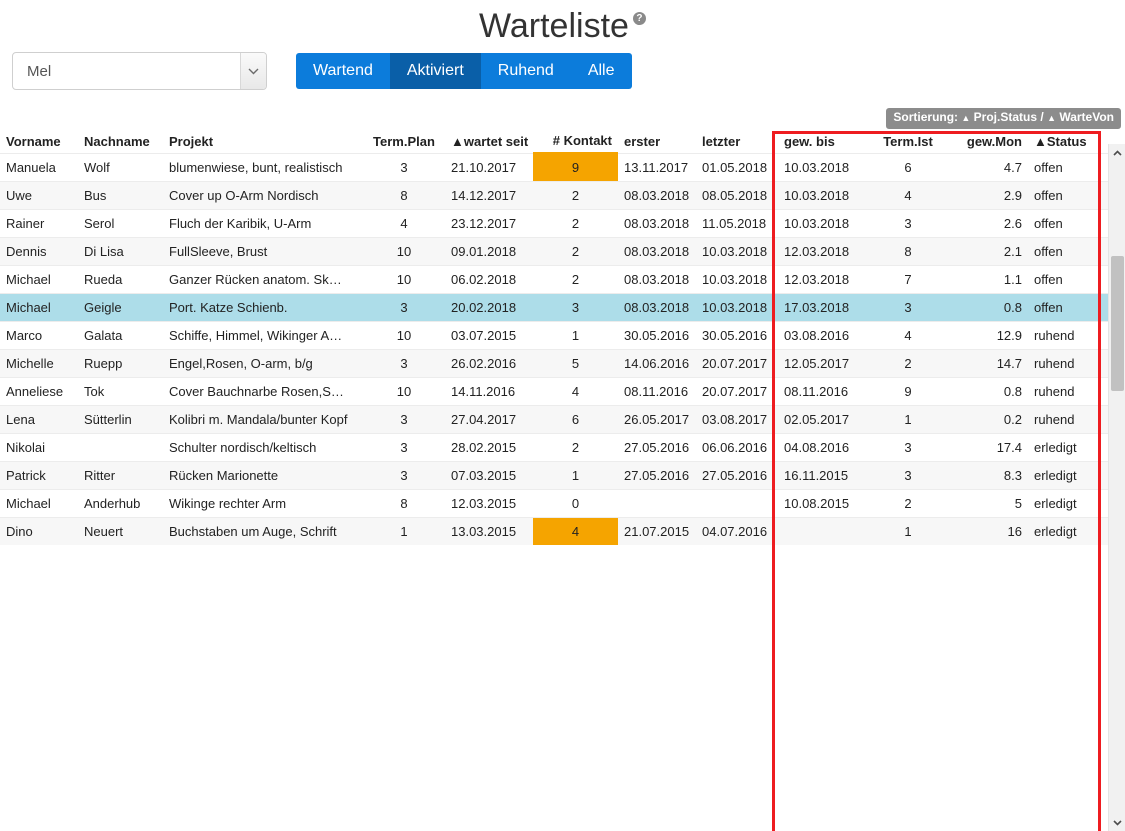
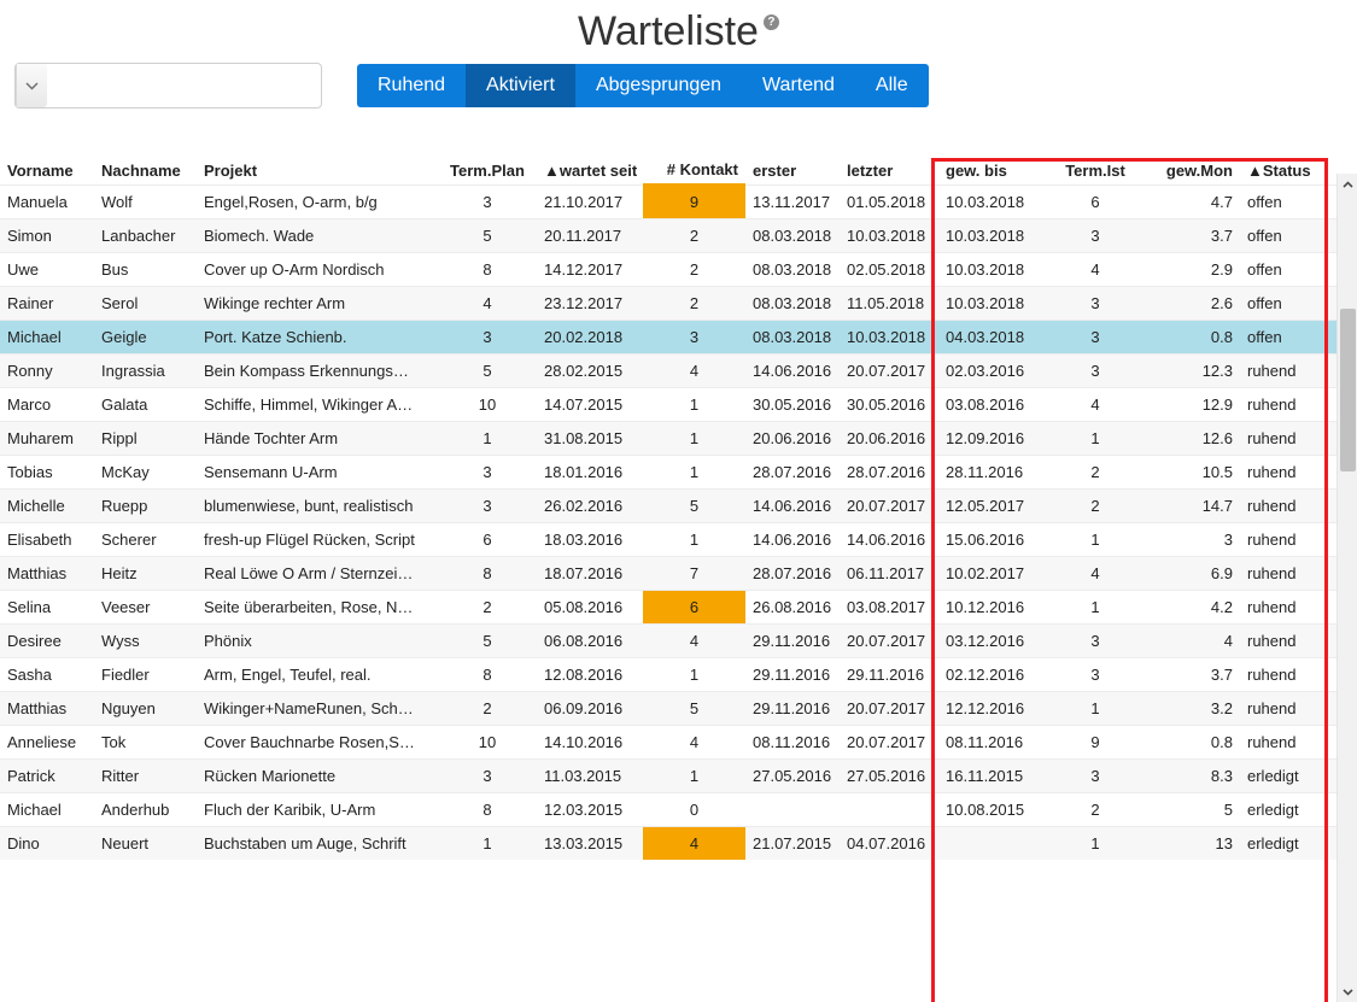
  Warteliste ?
- Mel
- Wartend
+ Ruhend
  Aktiviert
+ Abgesprungen
- Ruhend
+ Wartend
  Alle
- Sortierung: ▲ Proj.Status / ▲ WarteVon
  Vorname	Nachname	Projekt	Term.Plan	▲wartet seit	# Kontakt	erster	letzter	gew. bis	Term.Ist	gew.Mon	▲Status
- Manuela	Wolf	blumenwiese, bunt, realistisch	3	21.10.2017	9	13.11.2017	01.05.2018	10.03.2018	6	4.7	offen
+ Manuela	Wolf	Engel,Rosen, O-arm, b/g	3	21.10.2017	9	13.11.2017	01.05.2018	10.03.2018	6	4.7	offen
+ Simon	Lanbacher	Biomech. Wade	5	20.11.2017	2	08.03.2018	10.03.2018	10.03.2018	3	3.7	offen
- Uwe	Bus	Cover up O-Arm Nordisch	8	14.12.2017	2	08.03.2018	08.05.2018	10.03.2018	4	2.9	offen
+ Uwe	Bus	Cover up O-Arm Nordisch	8	14.12.2017	2	08.03.2018	02.05.2018	10.03.2018	4	2.9	offen
- Rainer	Serol	Fluch der Karibik, U-Arm	4	23.12.2017	2	08.03.2018	11.05.2018	10.03.2018	3	2.6	offen
+ Rainer	Serol	Wikinge rechter Arm	4	23.12.2017	2	08.03.2018	11.05.2018	10.03.2018	3	2.6	offen
- Dennis	Di Lisa	FullSleeve, Brust	10	09.01.2018	2	08.03.2018	10.03.2018	12.03.2018	8	2.1	offen
- Michael	Rueda	Ganzer Rücken anatom. Sk…	10	06.02.2018	2	08.03.2018	10.03.2018	12.03.2018	7	1.1	offen
- Michael	Geigle	Port. Katze Schienb.	3	20.02.2018	3	08.03.2018	10.03.2018	17.03.2018	3	0.8	offen
+ Michael	Geigle	Port. Katze Schienb.	3	20.02.2018	3	08.03.2018	10.03.2018	04.03.2018	3	0.8	offen
+ Ronny	Ingrassia	Bein Kompass Erkennungs…	5	28.02.2015	4	14.06.2016	20.07.2017	02.03.2016	3	12.3	ruhend
- Marco	Galata	Schiffe, Himmel, Wikinger A…	10	03.07.2015	1	30.05.2016	30.05.2016	03.08.2016	4	12.9	ruhend
+ Marco	Galata	Schiffe, Himmel, Wikinger A…	10	14.07.2015	1	30.05.2016	30.05.2016	03.08.2016	4	12.9	ruhend
+ Muharem	Rippl	Hände Tochter Arm	1	31.08.2015	1	20.06.2016	20.06.2016	12.09.2016	1	12.6	ruhend
+ Tobias	McKay	Sensemann U-Arm	3	18.01.2016	1	28.07.2016	28.07.2016	28.11.2016	2	10.5	ruhend
- Michelle	Ruepp	Engel,Rosen, O-arm, b/g	3	26.02.2016	5	14.06.2016	20.07.2017	12.05.2017	2	14.7	ruhend
+ Michelle	Ruepp	blumenwiese, bunt, realistisch	3	26.02.2016	5	14.06.2016	20.07.2017	12.05.2017	2	14.7	ruhend
+ Elisabeth	Scherer	fresh-up Flügel Rücken, Script	6	18.03.2016	1	14.06.2016	14.06.2016	15.06.2016	1	3	ruhend
+ Matthias	Heitz	Real Löwe O Arm / Sternzei…	8	18.07.2016	7	28.07.2016	06.11.2017	10.02.2017	4	6.9	ruhend
+ Selina	Veeser	Seite überarbeiten, Rose, N…	2	05.08.2016	6	26.08.2016	03.08.2017	10.12.2016	1	4.2	ruhend
+ Desiree	Wyss	Phönix	5	06.08.2016	4	29.11.2016	20.07.2017	03.12.2016	3	4	ruhend
+ Sasha	Fiedler	Arm, Engel, Teufel, real.	8	12.08.2016	1	29.11.2016	29.11.2016	02.12.2016	3	3.7	ruhend
+ Matthias	Nguyen	Wikinger+NameRunen, Sch…	2	06.09.2016	5	29.11.2016	20.07.2017	12.12.2016	1	3.2	ruhend
- Anneliese	Tok	Cover Bauchnarbe Rosen,S…	10	14.11.2016	4	08.11.2016	20.07.2017	08.11.2016	9	0.8	ruhend
+ Anneliese	Tok	Cover Bauchnarbe Rosen,S…	10	14.10.2016	4	08.11.2016	20.07.2017	08.11.2016	9	0.8	ruhend
- Lena	Sütterlin	Kolibri m. Mandala/bunter Kopf	3	27.04.2017	6	26.05.2017	03.08.2017	02.05.2017	1	0.2	ruhend
- Nikolai		Schulter nordisch/keltisch	3	28.02.2015	2	27.05.2016	06.06.2016	04.08.2016	3	17.4	erledigt
- Patrick	Ritter	Rücken Marionette	3	07.03.2015	1	27.05.2016	27.05.2016	16.11.2015	3	8.3	erledigt
+ Patrick	Ritter	Rücken Marionette	3	11.03.2015	1	27.05.2016	27.05.2016	16.11.2015	3	8.3	erledigt
- Michael	Anderhub	Wikinge rechter Arm	8	12.03.2015	0			10.08.2015	2	5	erledigt
+ Michael	Anderhub	Fluch der Karibik, U-Arm	8	12.03.2015	0			10.08.2015	2	5	erledigt
- Dino	Neuert	Buchstaben um Auge, Schrift	1	13.03.2015	4	21.07.2015	04.07.2016		1	16	erledigt
+ Dino	Neuert	Buchstaben um Auge, Schrift	1	13.03.2015	4	21.07.2015	04.07.2016		1	13	erledigt
